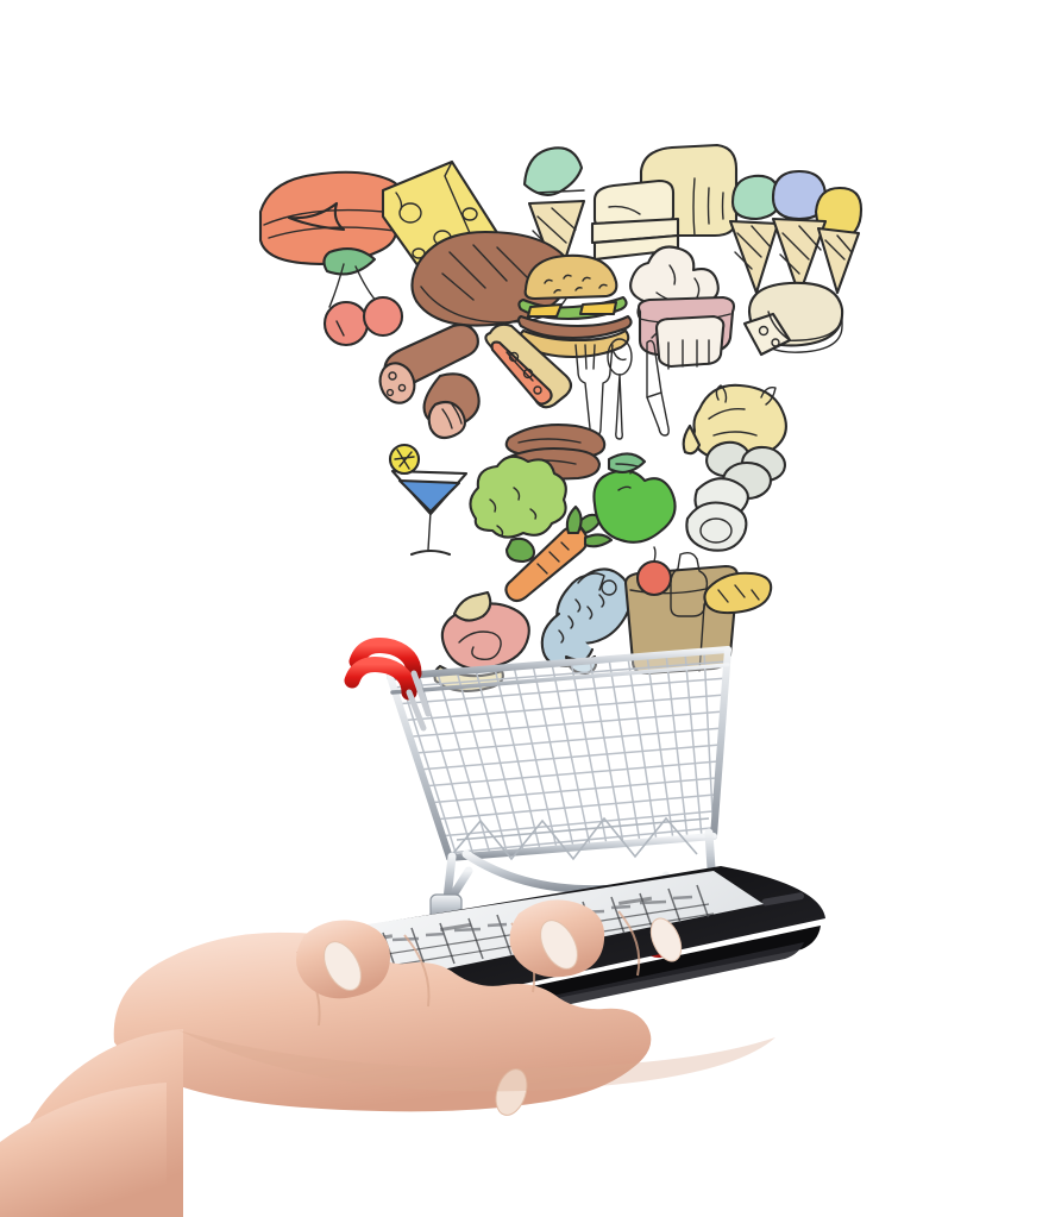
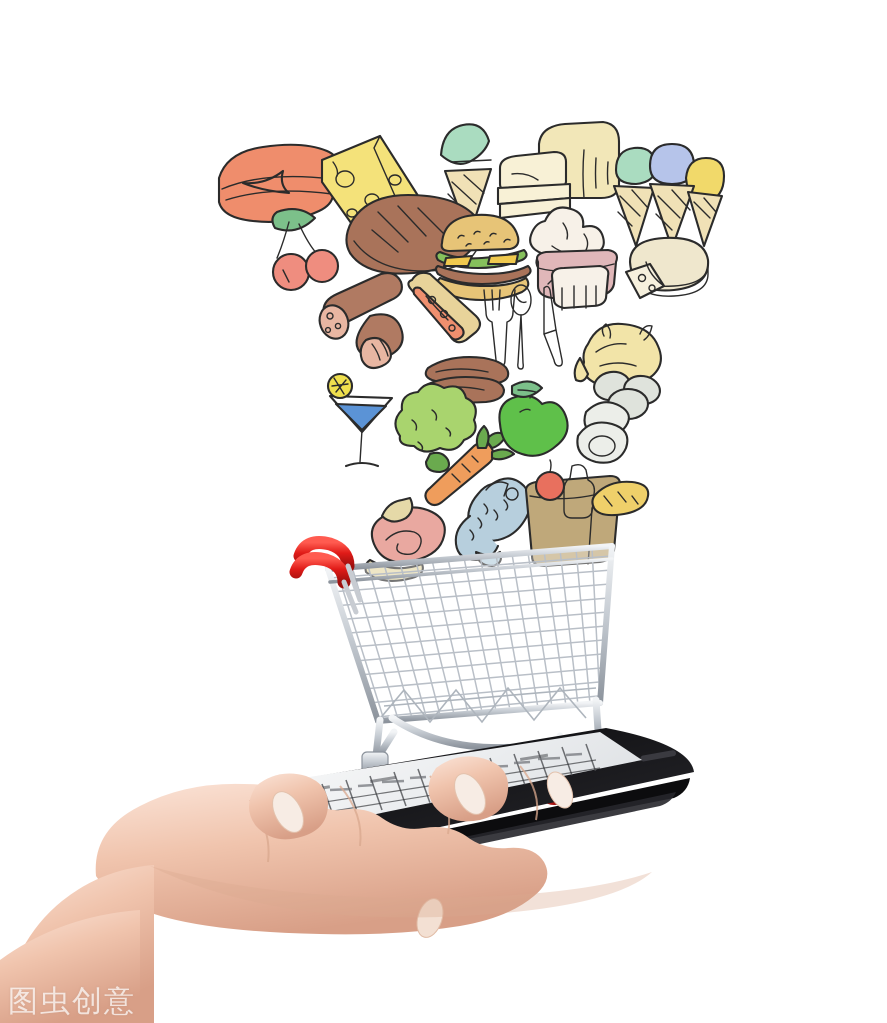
+ 图虫创意
